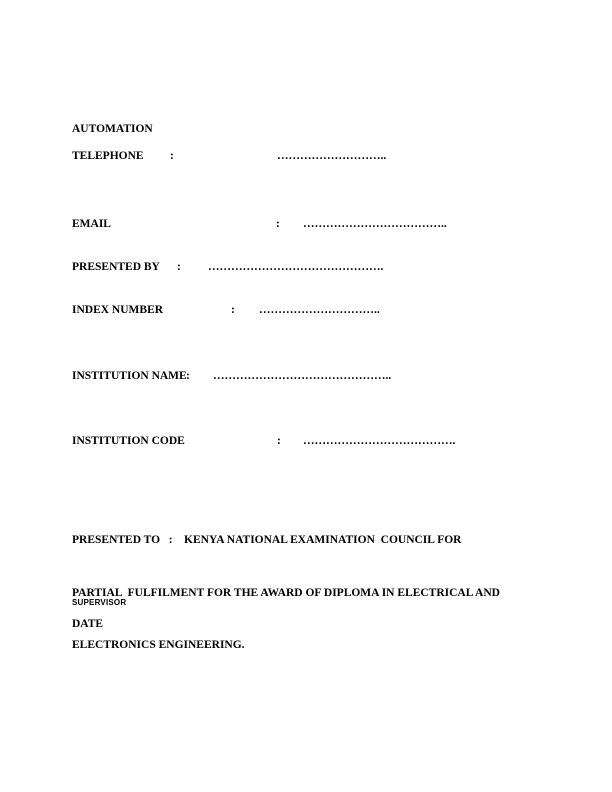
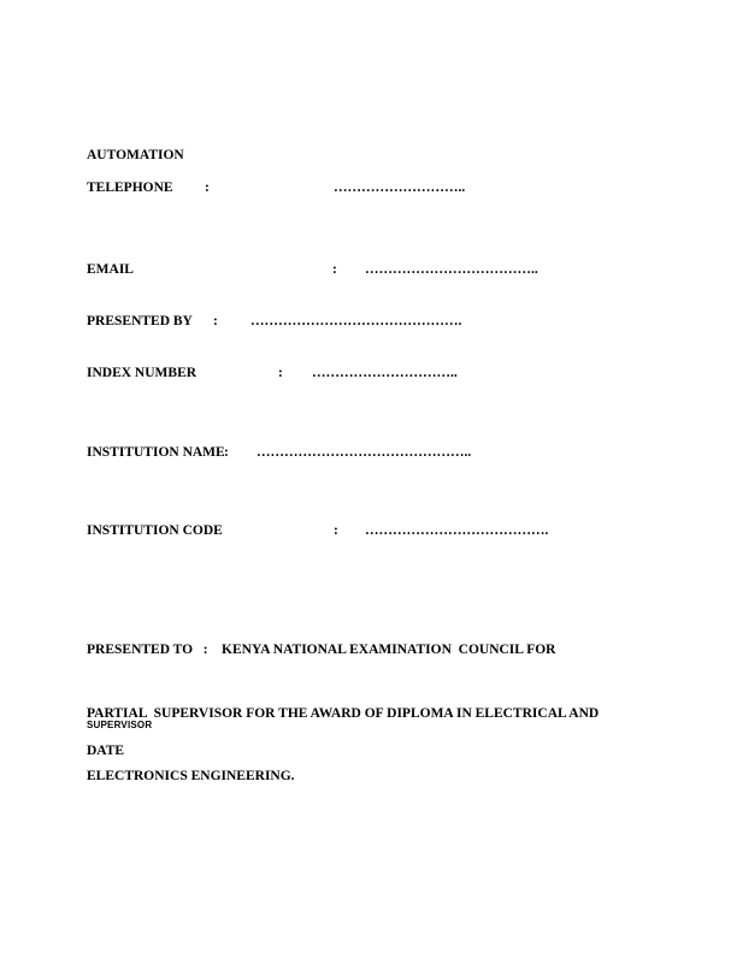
  AUTOMATION
  TELEPHONE
  :
  ………………………..
  EMAIL
  :
  ………………………………..
  PRESENTED BY
  :
  ……………………………………….
  INDEX NUMBER
  :
  …………………………..
  INSTITUTION NAME
  :
  ………………………………………..
  INSTITUTION CODE
  :
  ………………………………….
  PRESENTED TO : KENYA NATIONAL EXAMINATION COUNCIL FOR
- PARTIAL FULFILMENT FOR THE AWARD OF DIPLOMA IN ELECTRICAL AND
+ PARTIAL SUPERVISOR FOR THE AWARD OF DIPLOMA IN ELECTRICAL AND
  ELECTRONICS ENGINEERING.
  SUPERVISOR
  DATE
